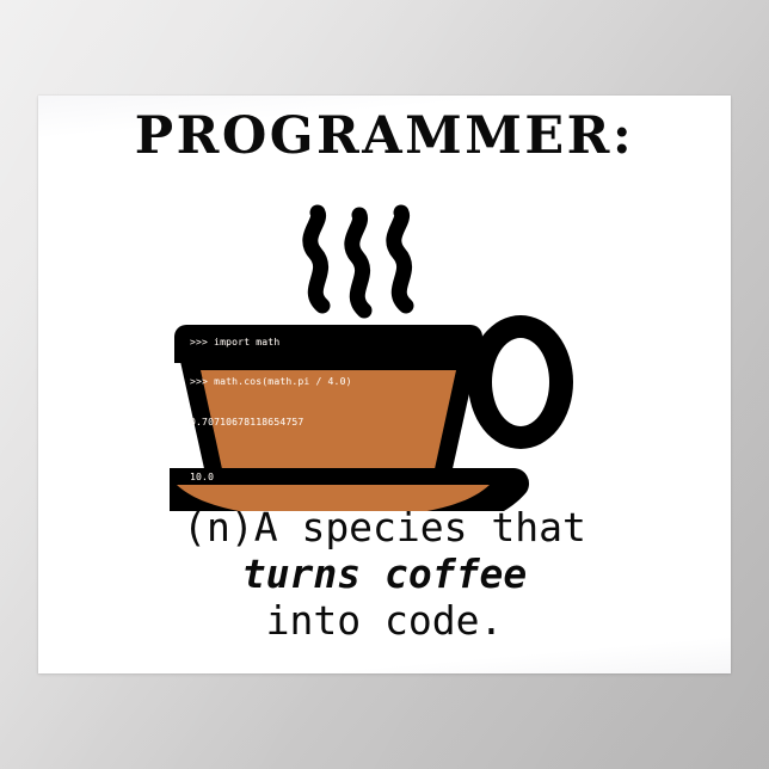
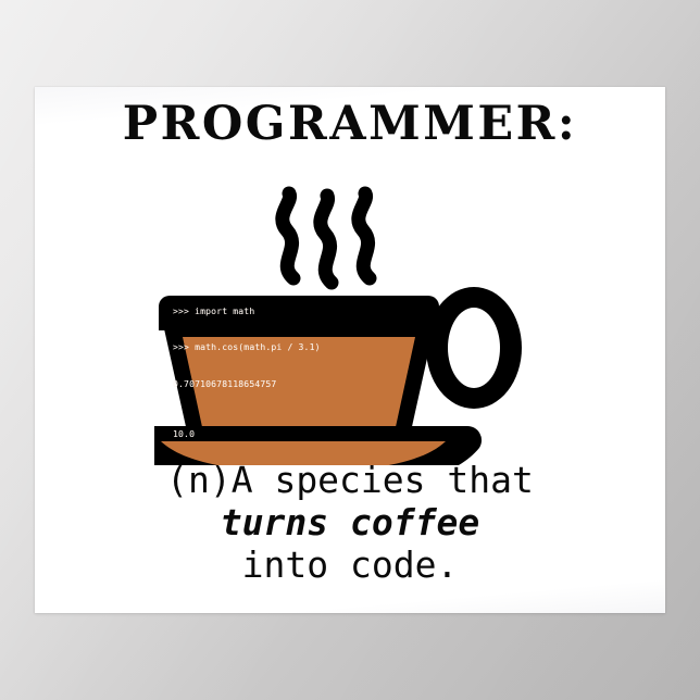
  PROGRAMMER:
  >>> import math
- >>> math.cos(math.pi / 4.0)
+ >>> math.cos(math.pi / 3.1)
  0.70710678118654757
  10.0
  (n)A species that
  turns coffee
  into code.
